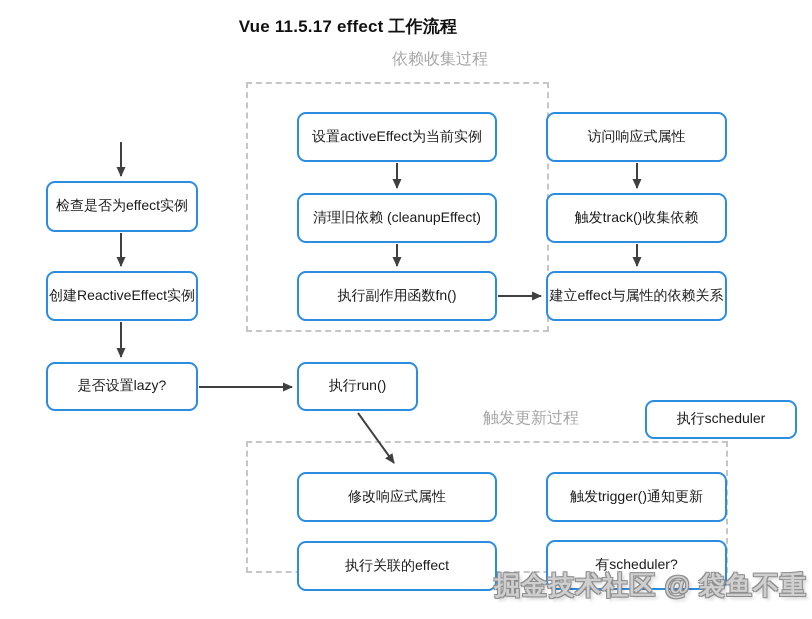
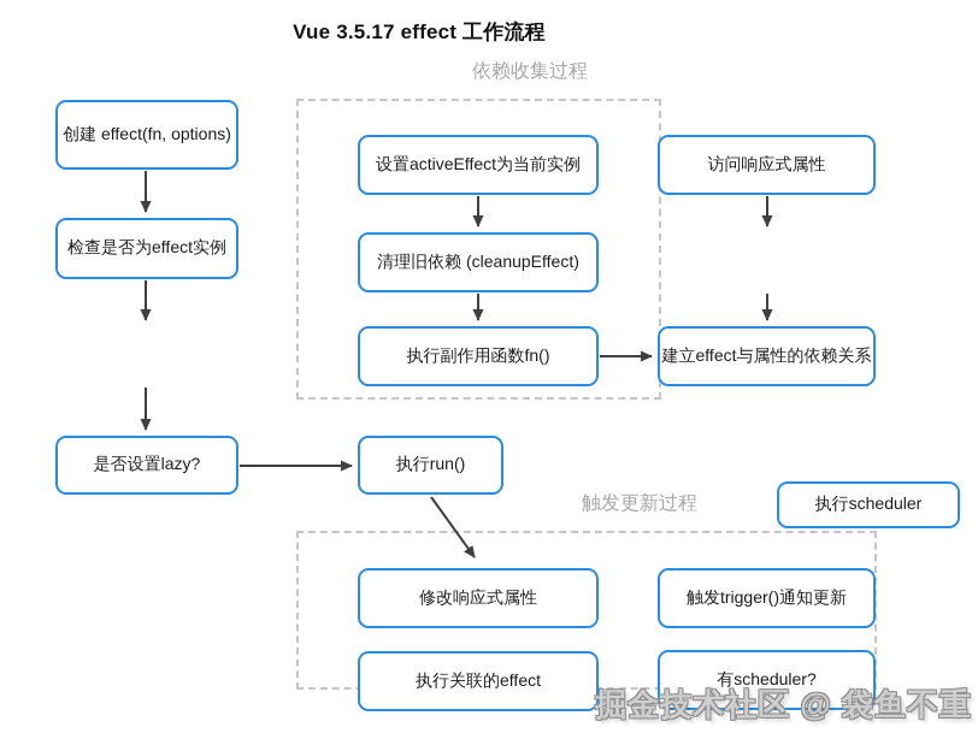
- Vue 11.5.17 effect 工作流程
+ Vue 3.5.17 effect 工作流程
  依赖收集过程
  触发更新过程
+ 创建 effect(fn, options)
  检查是否为effect实例
- 创建ReactiveEffect实例
  是否设置lazy?
  设置activeEffect为当前实例
  清理旧依赖 (cleanupEffect)
  执行副作用函数fn()
  访问响应式属性
- 触发track()收集依赖
  建立effect与属性的依赖关系
  执行run()
  执行scheduler
  修改响应式属性
  执行关联的effect
  触发trigger()通知更新
  有scheduler?
  掘金技术社区 @ 袋鱼不重
